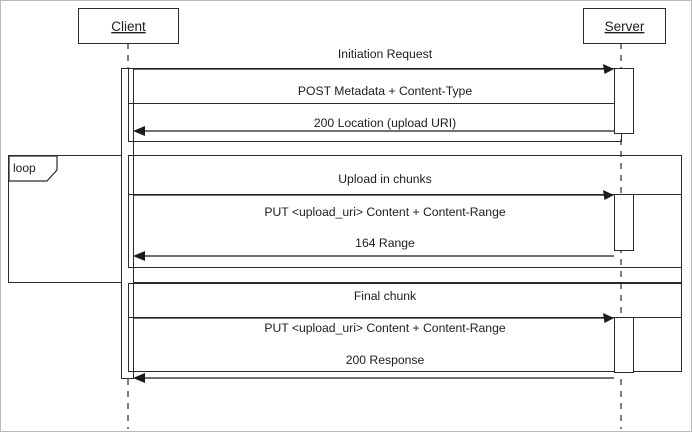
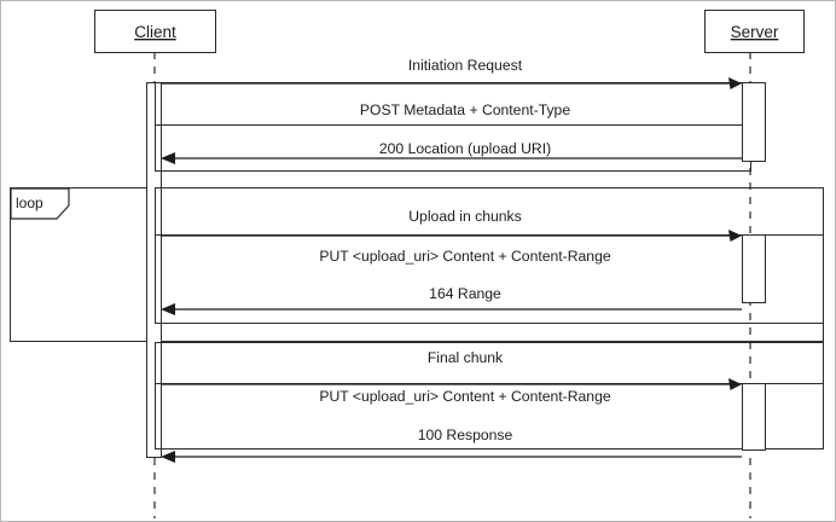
  Client
  Server
  loop
  Initiation Request
  POST Metadata + Content-Type
  200 Location (upload URI)
  Upload in chunks
  PUT <upload_uri> Content + Content-Range
  164 Range
  Final chunk
  PUT <upload_uri> Content + Content-Range
- 200 Response
+ 100 Response
